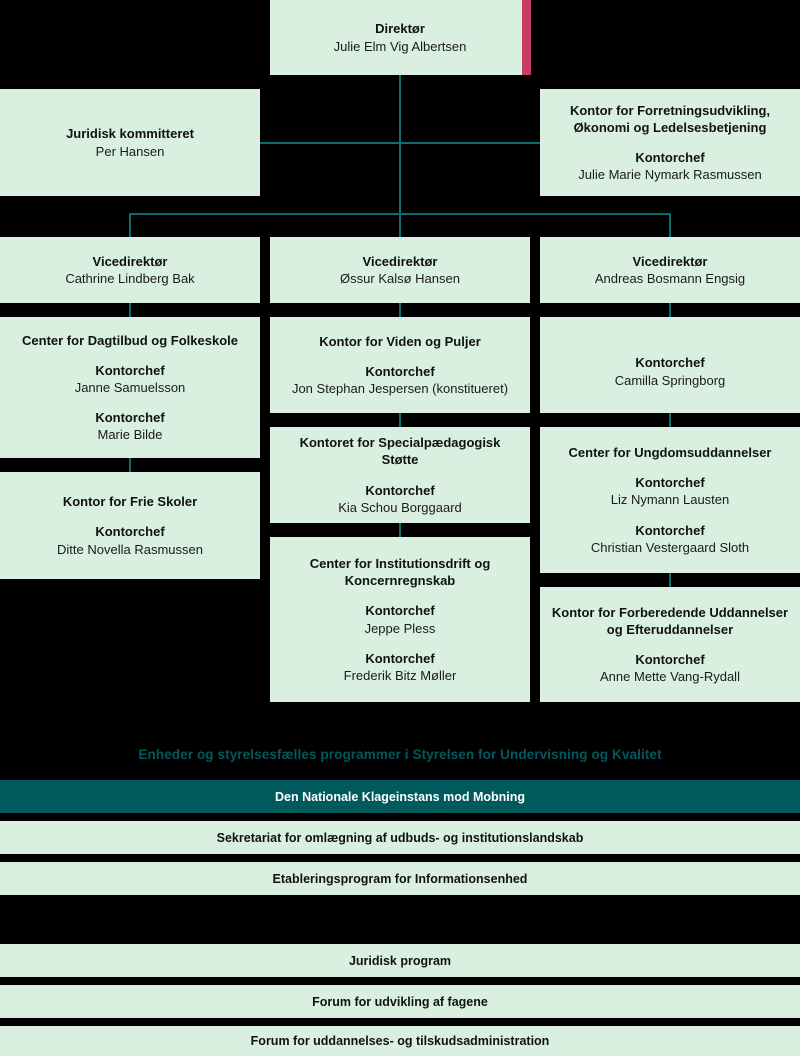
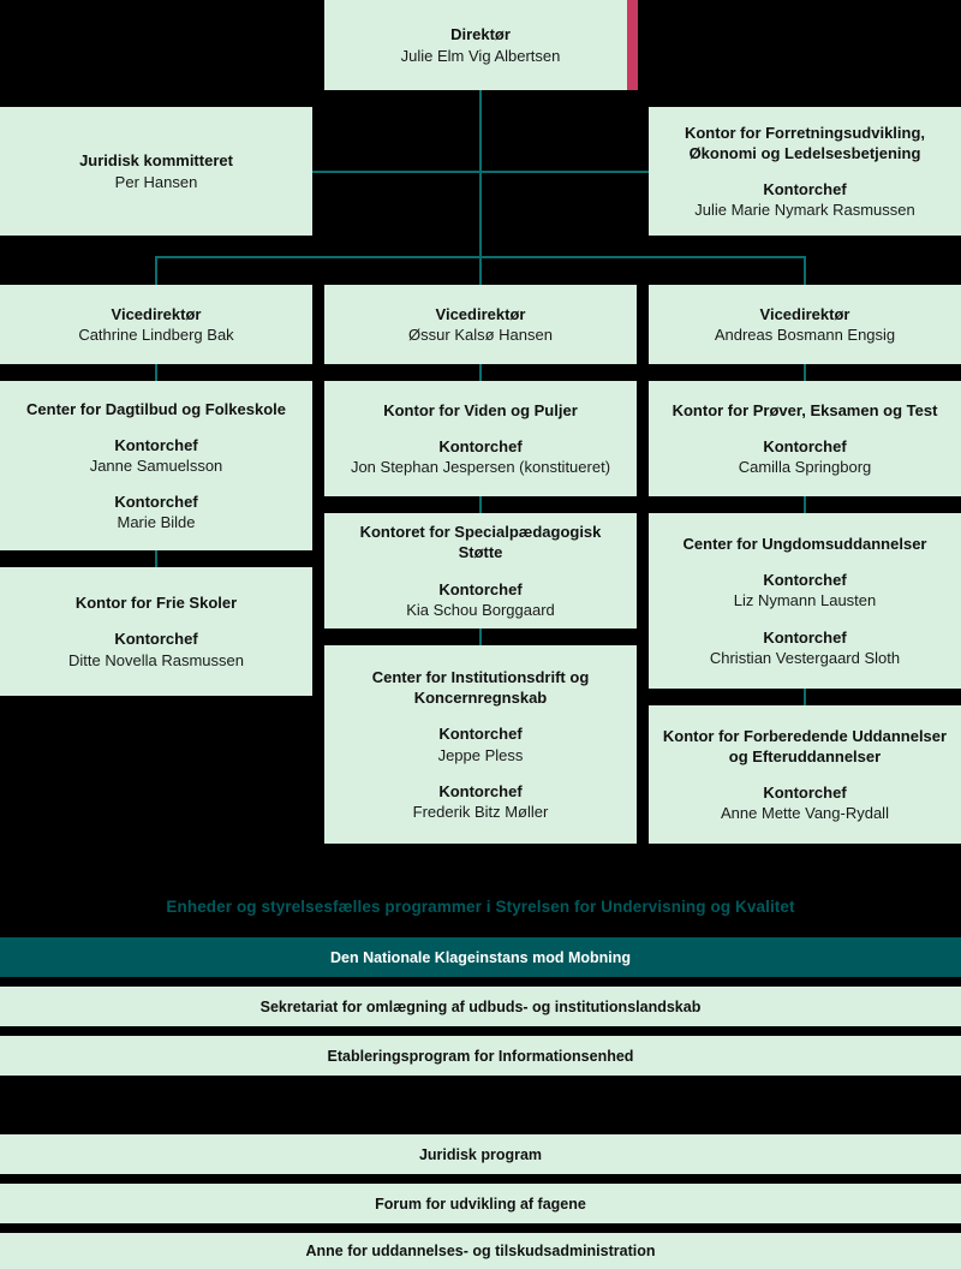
  Direktør
  Julie Elm Vig Albertsen
  Juridisk kommitteret
  Per Hansen
  Kontor for Forretningsudvikling, Økonomi og Ledelsesbetjening
  Kontorchef
  Julie Marie Nymark Rasmussen
  Vicedirektør
  Cathrine Lindberg Bak
  Vicedirektør
  Øssur Kalsø Hansen
  Vicedirektør
  Andreas Bosmann Engsig
  Center for Dagtilbud og Folkeskole
  Kontorchef
  Janne Samuelsson
  Kontorchef
  Marie Bilde
  Kontor for Frie Skoler
  Kontorchef
  Ditte Novella Rasmussen
  Kontor for Viden og Puljer
  Kontorchef
  Jon Stephan Jespersen (konstitueret)
  Kontoret for Specialpædagogisk Støtte
  Kontorchef
  Kia Schou Borggaard
  Center for Institutionsdrift og Koncernregnskab
  Kontorchef
  Jeppe Pless
  Kontorchef
  Frederik Bitz Møller
+ Kontor for Prøver, Eksamen og Test
  Kontorchef
  Camilla Springborg
  Center for Ungdomsuddannelser
  Kontorchef
  Liz Nymann Lausten
  Kontorchef
  Christian Vestergaard Sloth
  Kontor for Forberedende Uddannelser og Efteruddannelser
  Kontorchef
  Anne Mette Vang-Rydall
  Enheder og styrelsesfælles programmer i Styrelsen for Undervisning og Kvalitet
  Den Nationale Klageinstans mod Mobning
  Sekretariat for omlægning af udbuds- og institutionslandskab
  Etableringsprogram for Informationsenhed
  Juridisk program
  Forum for udvikling af fagene
- Forum for uddannelses- og tilskudsadministration
+ Anne for uddannelses- og tilskudsadministration
